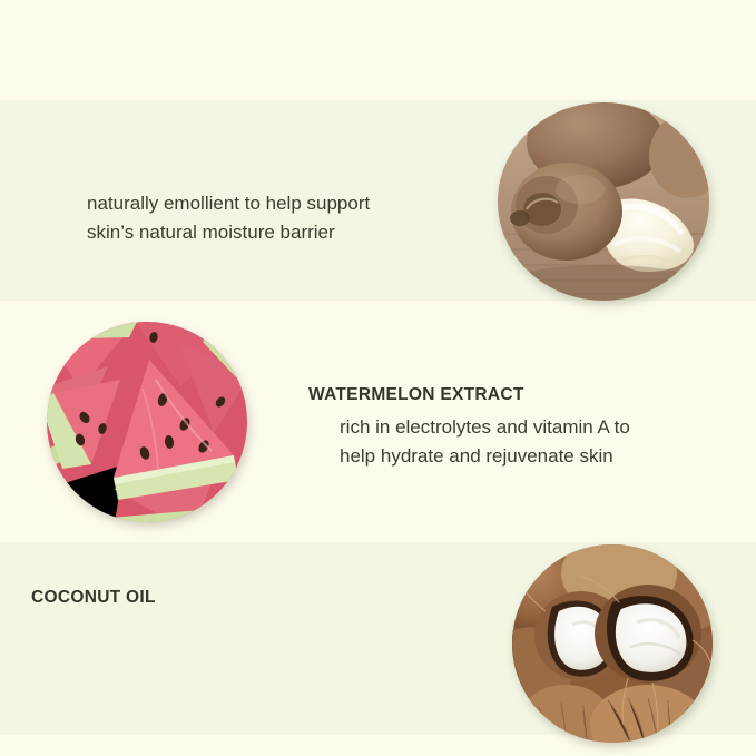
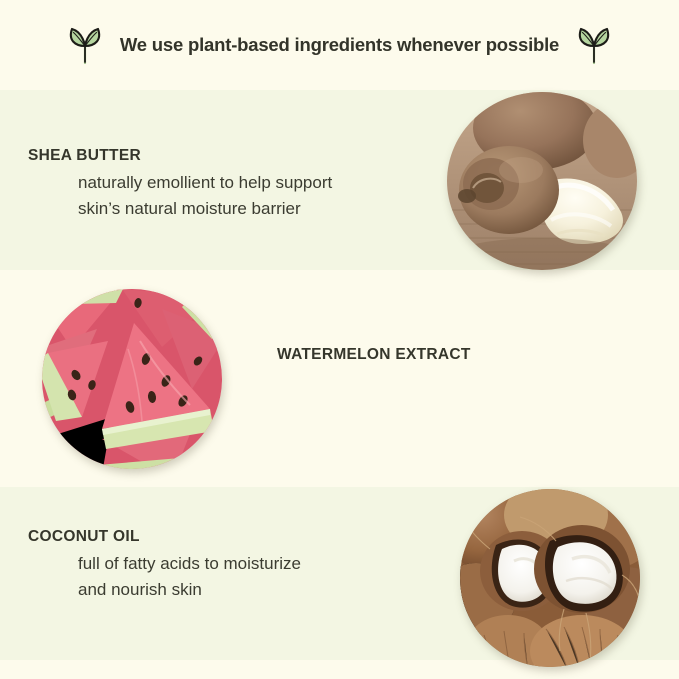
+ We use plant-based ingredients whenever possible
+ SHEA BUTTER
  naturally emollient to help support
  skin’s natural moisture barrier
  WATERMELON EXTRACT
- rich in electrolytes and vitamin A to
- help hydrate and rejuvenate skin
  COCONUT OIL
+ full of fatty acids to moisturize
+ and nourish skin
